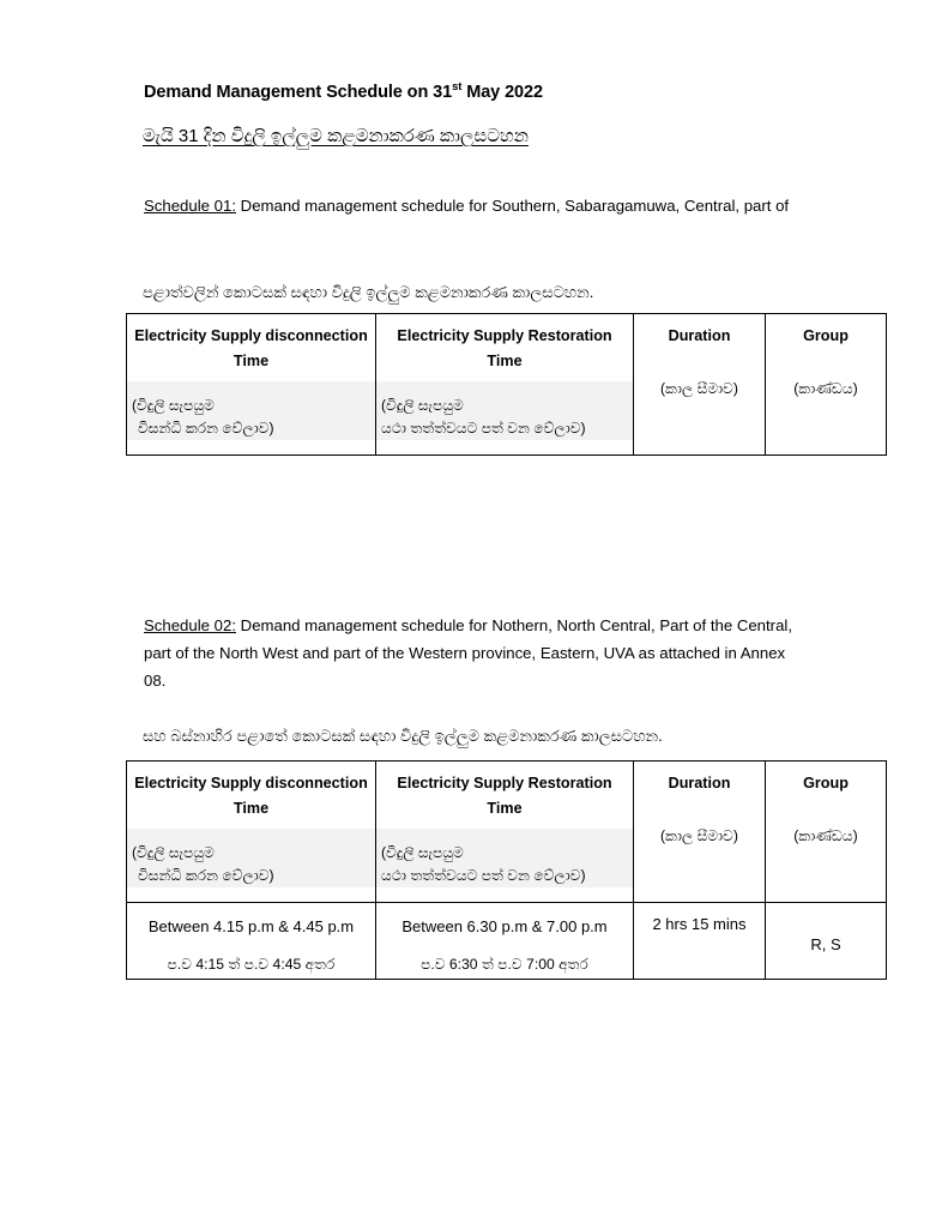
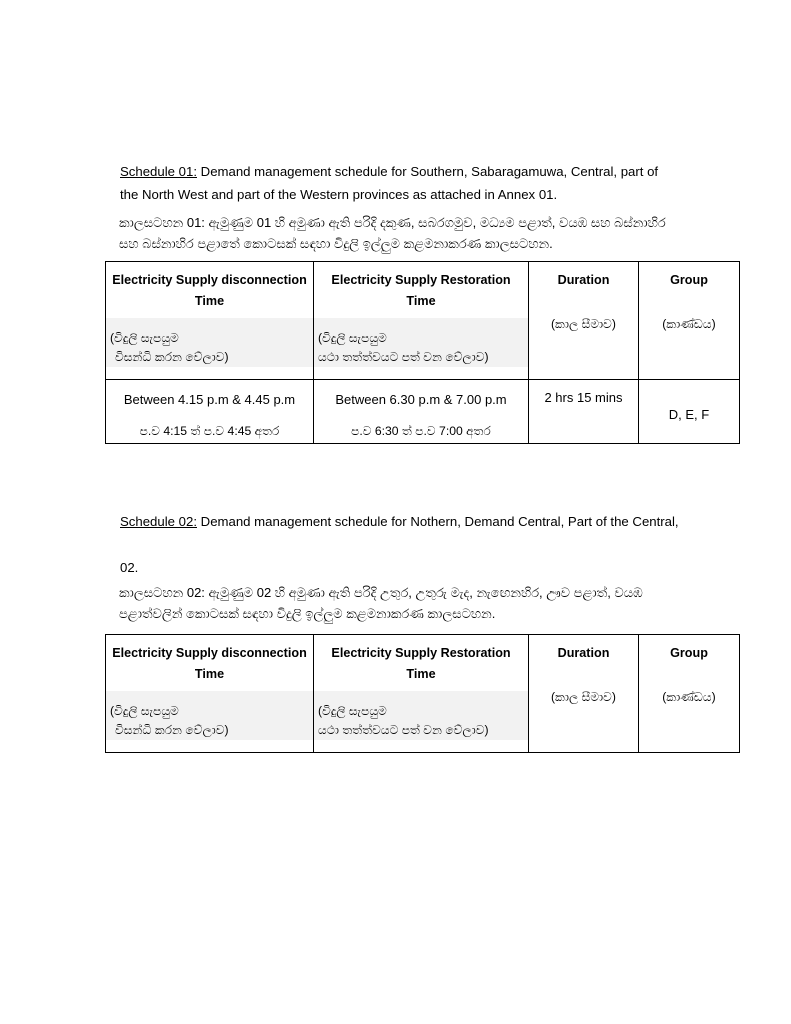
- Demand Management Schedule on 31st May 2022
- මැයි 31 දින විදුලි ඉල්ලුම කළමනාකරණ කාලසටහන
  Schedule 01: Demand management schedule for Southern, Sabaragamuwa, Central, part of
+ the North West and part of the Western provinces as attached in Annex 01.
+ කාලසටහන 01: ඇමුණුම 01 හි අමුණා ඇති පරිදි දකුණ, සබරගමුව, මධ්‍යම පළාත්, වයඹ සහ බස්නාහිර
- පළාත්වලින් කොටසක් සඳහා විදුලි ඉල්ලුම කළමනාකරණ කාලසටහන.
+ සහ බස්නාහිර පළාතේ කොටසක් සඳහා විදුලි ඉල්ලුම කළමනාකරණ කාලසටහන.
  Electricity Supply disconnection Time (විදුලි සැපයුමවිසන්ධි කරන වේලාව)	Electricity Supply Restoration Time (විදුලි සැපයුමයථා තත්ත්වයට පත් වන වේලාව)	Duration (කාල සීමාව)	Group (කාණ්ඩය)
+ Between 4.15 p.m & 4.45 p.m ප.ව 4:15 ත් ප.ව 4:45 අතර	Between 6.30 p.m & 7.00 p.m ප.ව 6:30 ත් ප.ව 7:00 අතර	2 hrs 15 mins	D, E, F
- Schedule 02: Demand management schedule for Nothern, North Central, Part of the Central,
+ Schedule 02: Demand management schedule for Nothern, Demand Central, Part of the Central,
- part of the North West and part of the Western province, Eastern, UVA as attached in Annex
- 08.
+ 02.
+ කාලසටහන 02: ඇමුණුම 02 හි අමුණා ඇති පරිදි උතුර, උතුරු මැද, නැඟෙනහිර, ඌව පළාත්, වයඹ
- සහ බස්නාහිර පළාතේ කොටසක් සඳහා විදුලි ඉල්ලුම කළමනාකරණ කාලසටහන.
+ පළාත්වලින් කොටසක් සඳහා විදුලි ඉල්ලුම කළමනාකරණ කාලසටහන.
  Electricity Supply disconnection Time (විදුලි සැපයුමවිසන්ධි කරන වේලාව)	Electricity Supply Restoration Time (විදුලි සැපයුමයථා තත්ත්වයට පත් වන වේලාව)	Duration (කාල සීමාව)	Group (කාණ්ඩය)
- Between 4.15 p.m & 4.45 p.m ප.ව 4:15 ත් ප.ව 4:45 අතර	Between 6.30 p.m & 7.00 p.m ප.ව 6:30 ත් ප.ව 7:00 අතර	2 hrs 15 mins	R, S
